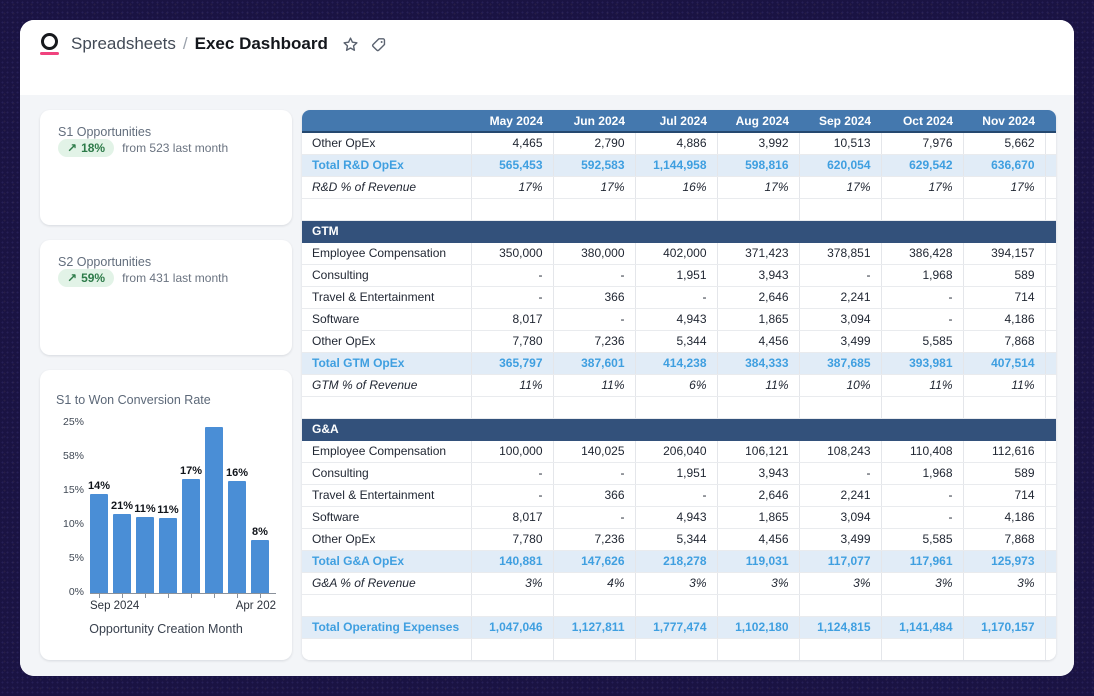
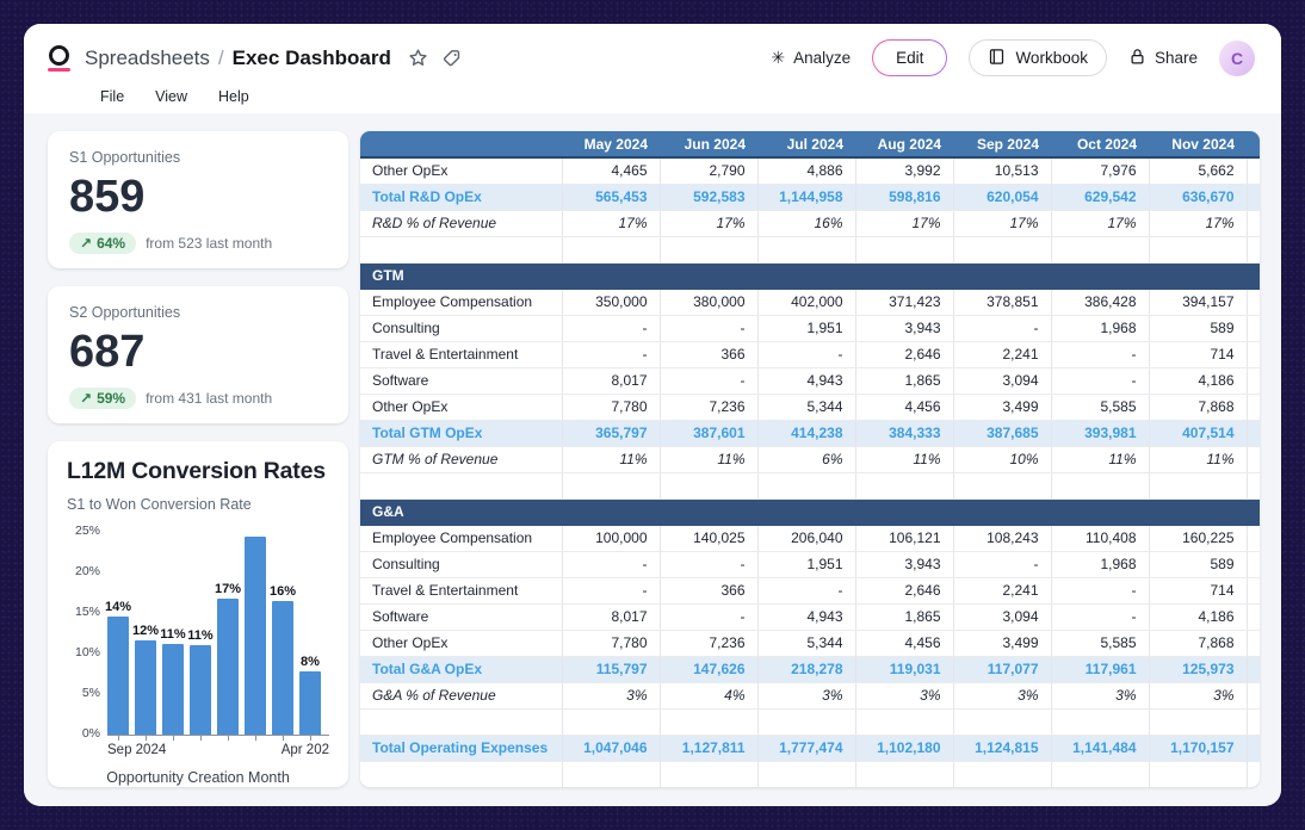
  Spreadsheets
  /
  Exec Dashboard
+ ✳
+ Analyze
+ Edit
+ Workbook
+ Share
+ C
+ File
+ View
+ Help
  S1 Opportunities
+ 859
  ↗
- 18%
+ 64%
  from 523 last month
  S2 Opportunities
+ 687
  ↗
  59%
  from 431 last month
+ L12M Conversion Rates
  S1 to Won Conversion Rate
  0%
  5%
  10%
  15%
- 58%
+ 20%
  25%
  14%
- 21%
+ 12%
  11%
  11%
  17%
  16%
  8%
  Sep 2024
  Apr 202
  Opportunity Creation Month
  	May 2024	Jun 2024	Jul 2024	Aug 2024	Sep 2024	Oct 2024	Nov 2024
  Other OpEx	4,465	2,790	4,886	3,992	10,513	7,976	5,662
  Total R&D OpEx	565,453	592,583	1,144,958	598,816	620,054	629,542	636,670
  R&D % of Revenue	17%	17%	16%	17%	17%	17%	17%
  GTM
  Employee Compensation	350,000	380,000	402,000	371,423	378,851	386,428	394,157
  Consulting	-	-	1,951	3,943	-	1,968	589
  Travel & Entertainment	-	366	-	2,646	2,241	-	714
  Software	8,017	-	4,943	1,865	3,094	-	4,186
  Other OpEx	7,780	7,236	5,344	4,456	3,499	5,585	7,868
  Total GTM OpEx	365,797	387,601	414,238	384,333	387,685	393,981	407,514
  GTM % of Revenue	11%	11%	6%	11%	10%	11%	11%
  G&A
- Employee Compensation	100,000	140,025	206,040	106,121	108,243	110,408	112,616
+ Employee Compensation	100,000	140,025	206,040	106,121	108,243	110,408	160,225
  Consulting	-	-	1,951	3,943	-	1,968	589
  Travel & Entertainment	-	366	-	2,646	2,241	-	714
  Software	8,017	-	4,943	1,865	3,094	-	4,186
  Other OpEx	7,780	7,236	5,344	4,456	3,499	5,585	7,868
- Total G&A OpEx	140,881	147,626	218,278	119,031	117,077	117,961	125,973
+ Total G&A OpEx	115,797	147,626	218,278	119,031	117,077	117,961	125,973
  G&A % of Revenue	3%	4%	3%	3%	3%	3%	3%
  Total Operating Expenses	1,047,046	1,127,811	1,777,474	1,102,180	1,124,815	1,141,484	1,170,157
